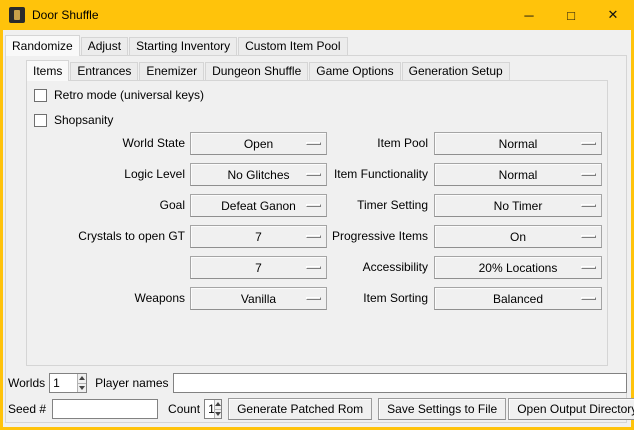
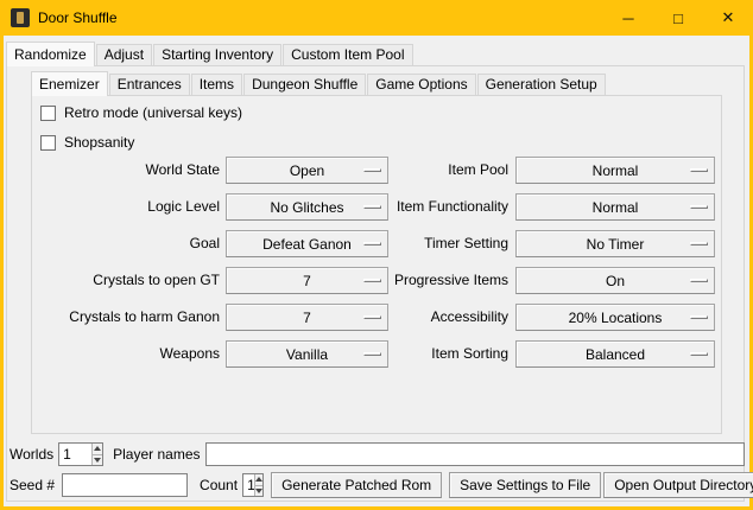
  Door Shuffle
  ─
  □
  ✕
  Randomize
  Adjust
  Starting Inventory
  Custom Item Pool
- Items
+ Enemizer
  Entrances
- Enemizer
+ Items
  Dungeon Shuffle
  Game Options
  Generation Setup
  Retro mode (universal keys)
  Shopsanity
  World State
  Open
  Item Pool
  Normal
  Logic Level
  No Glitches
  Item Functionality
  Normal
  Goal
  Defeat Ganon
  Timer Setting
  No Timer
  Crystals to open GT
  7
  Progressive Items
  On
+ Crystals to harm Ganon
  7
  Accessibility
  20% Locations
  Weapons
  Vanilla
  Item Sorting
  Balanced
  Worlds
  1
  Player names
  Seed #
  Count
  1
  Generate Patched Rom
  Save Settings to File
  Open Output Director
